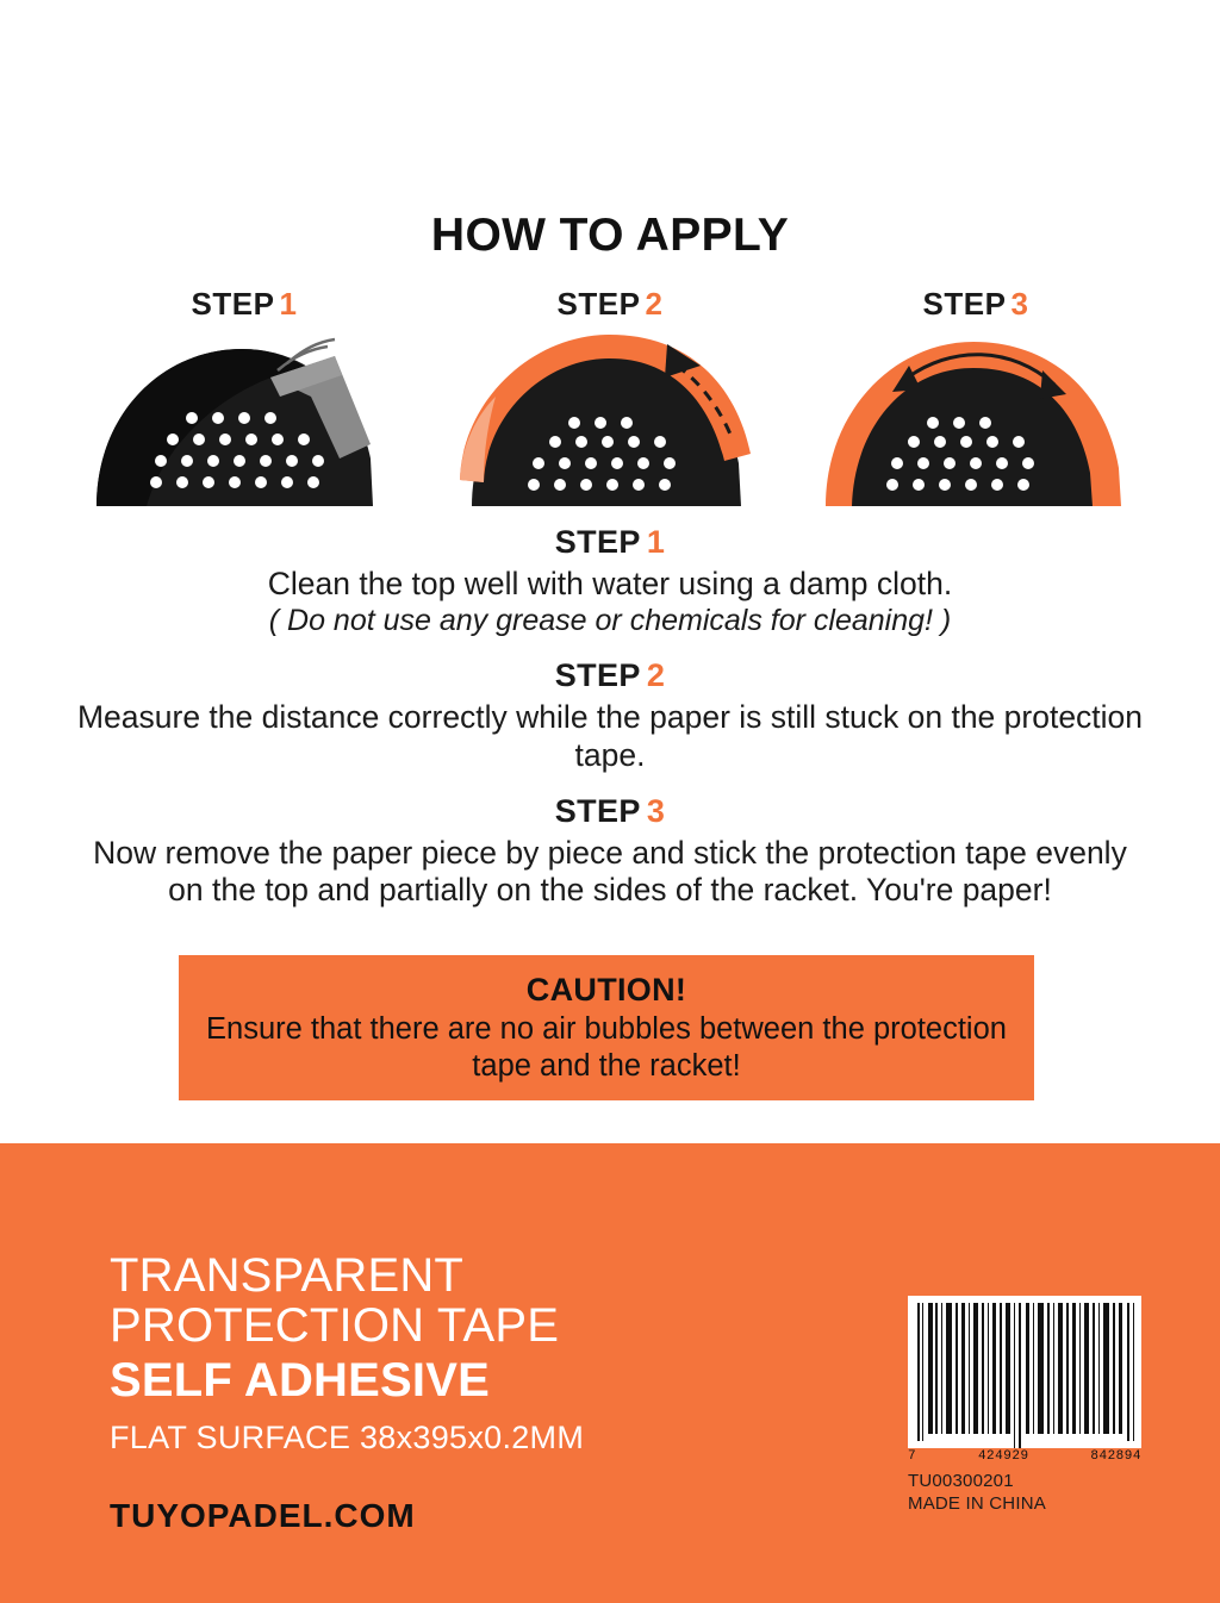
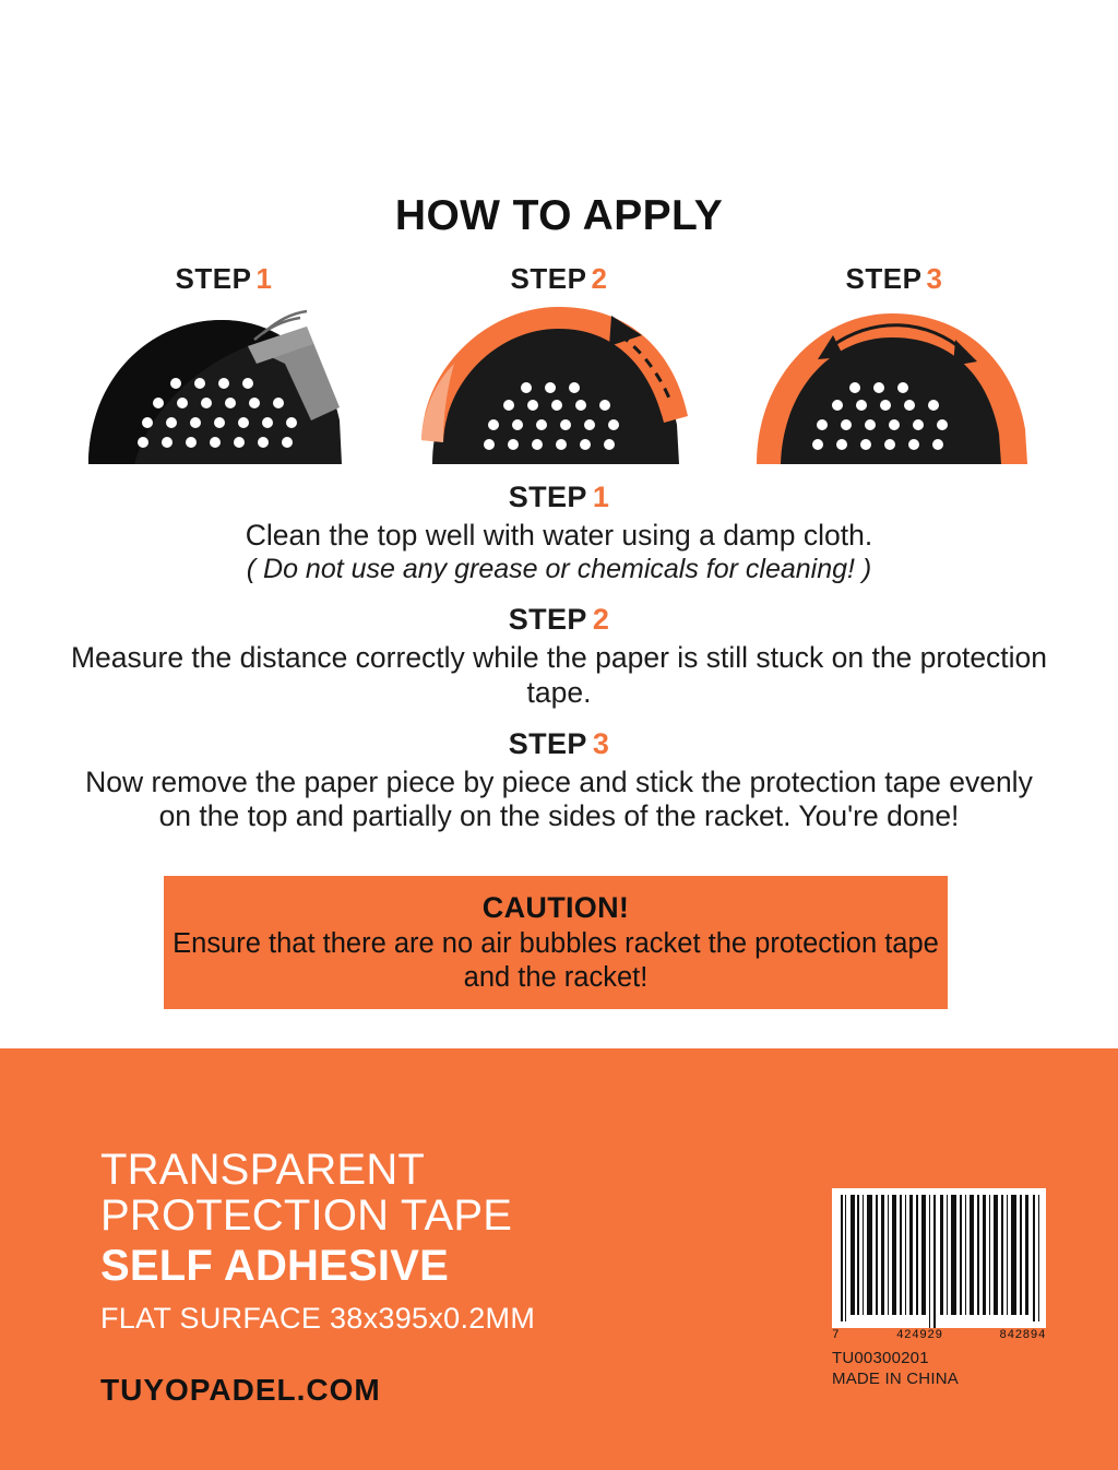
  HOW TO APPLY
  STEP 1
  STEP 2
  STEP 3
  STEP 1
  Clean the top well with water using a damp cloth.
  ( Do not use any grease or chemicals for cleaning! )
  STEP 2
  Measure the distance correctly while the paper is still stuck on the protection tape.
  STEP 3
- Now remove the paper piece by piece and stick the protection tape evenly on the top and partially on the sides of the racket. You're paper!
+ Now remove the paper piece by piece and stick the protection tape evenly on the top and partially on the sides of the racket. You're done!
  CAUTION!
- Ensure that there are no air bubbles between the protection tape and the racket!
+ Ensure that there are no air bubbles racket the protection tape and the racket!
  TRANSPARENT
  PROTECTION TAPE
  SELF ADHESIVE
  FLAT SURFACE 38x395x0.2MM
  TUYOPADEL.COM
  7
  424929
  842894
  TU00300201
  MADE IN CHINA
